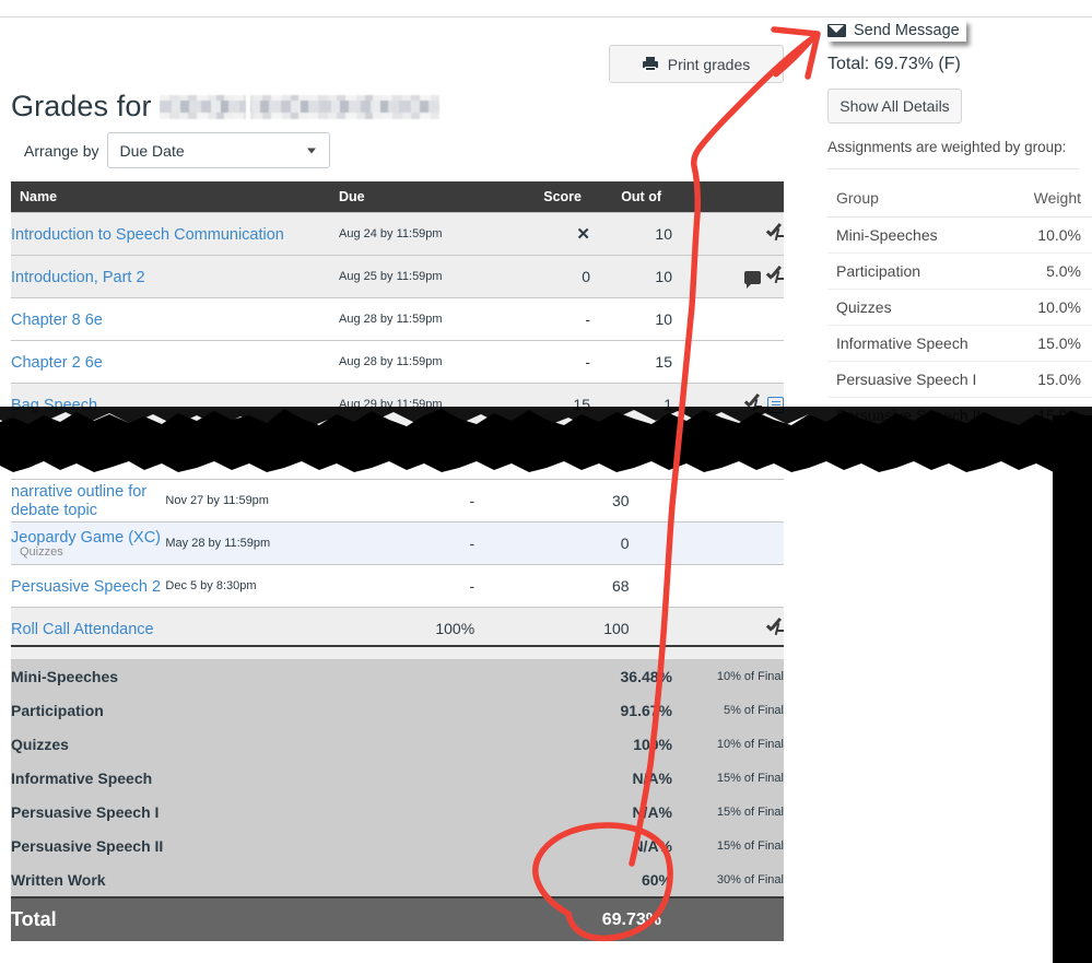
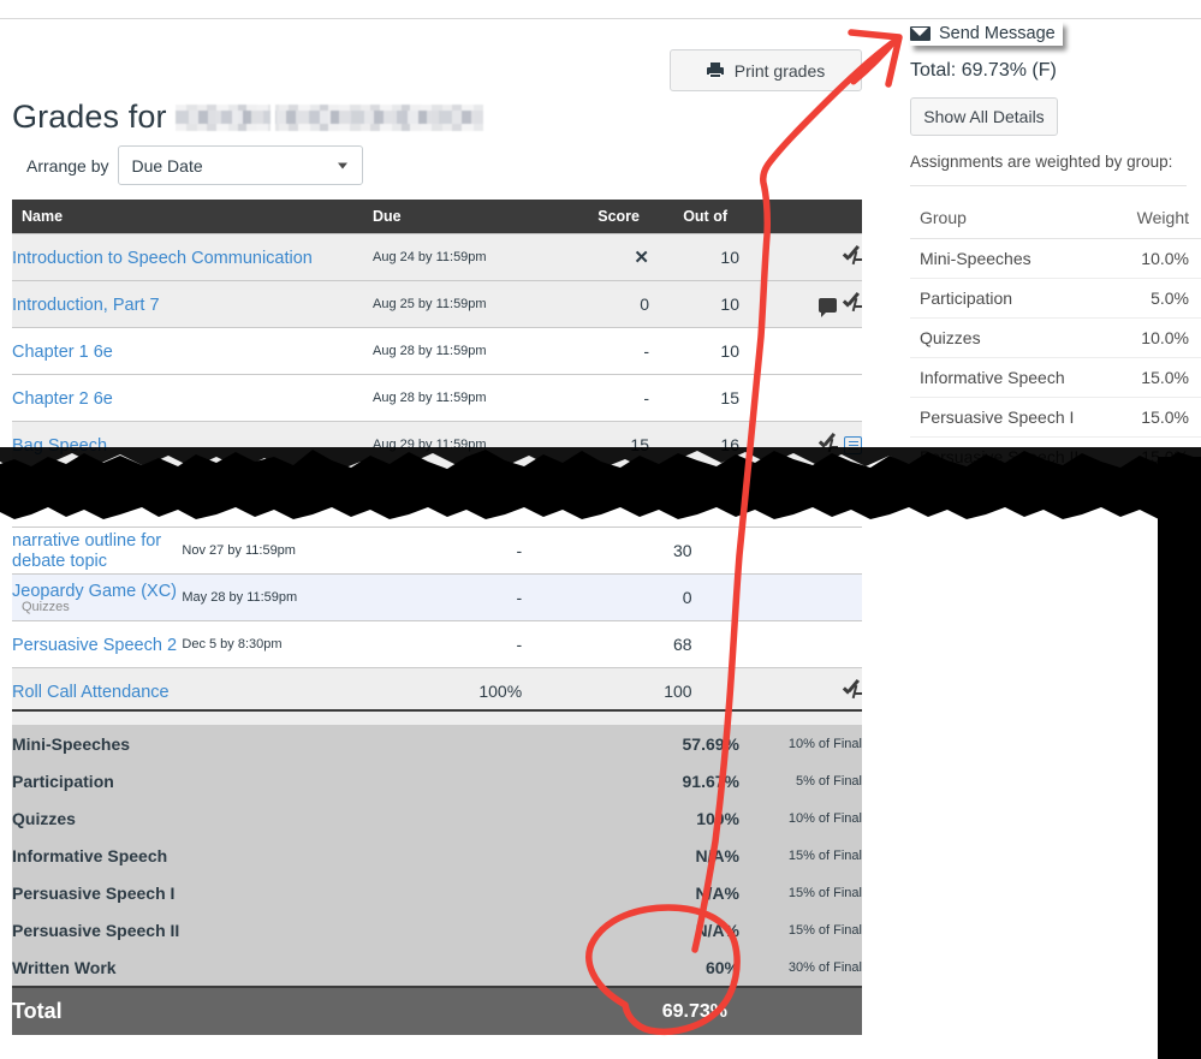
  Print grades
  Grades for
  Arrange by
  Due Date
  Name	Due	Score	Out of
  Introduction to Speech Communication	Aug 24 by 11:59pm	✕	10
- Introduction, Part 2	Aug 25 by 11:59pm	0	10
+ Introduction, Part 7	Aug 25 by 11:59pm	0	10
- Chapter 8 6e	Aug 28 by 11:59pm	-	10
+ Chapter 1 6e	Aug 28 by 11:59pm	-	10
  Chapter 2 6e	Aug 28 by 11:59pm	-	15
- Bag Speech	Aug 29 by 11:59pm	15	1
+ Bag Speech	Aug 29 by 11:59pm	15	16
  narrative outline for debate topic	Nov 27 by 11:59pm	-	30
  Jeopardy Game (XC)Quizzes	May 28 by 11:59pm	-	0
  Persuasive Speech 2	Dec 5 by 8:30pm	-	68
  Roll Call Attendance		100%	100
- Mini-Speeches	36.48%	10% of Final
+ Mini-Speeches	57.69%	10% of Final
  Participation	91.6%	5% of Final
  Quizzes	10%	10% of Final
  Informative Speech	NA%	15% of Final
  Persuasive Speech I	N/A%	15% of Final
  Persuasive Speech II	/A	15% of Final
  Written Work	60%	30% of Final
  Total	69.73
  Send Message
  Total: 69.73% (F)
  Show All Details
  Assignments are weighted by group:
  Group	Weight
  Mini-Speeches	10.0%
  Participation	5.0%
  Quizzes	10.0%
  Informative Speech	15.0%
  Persuasive Speech I	15.0%
